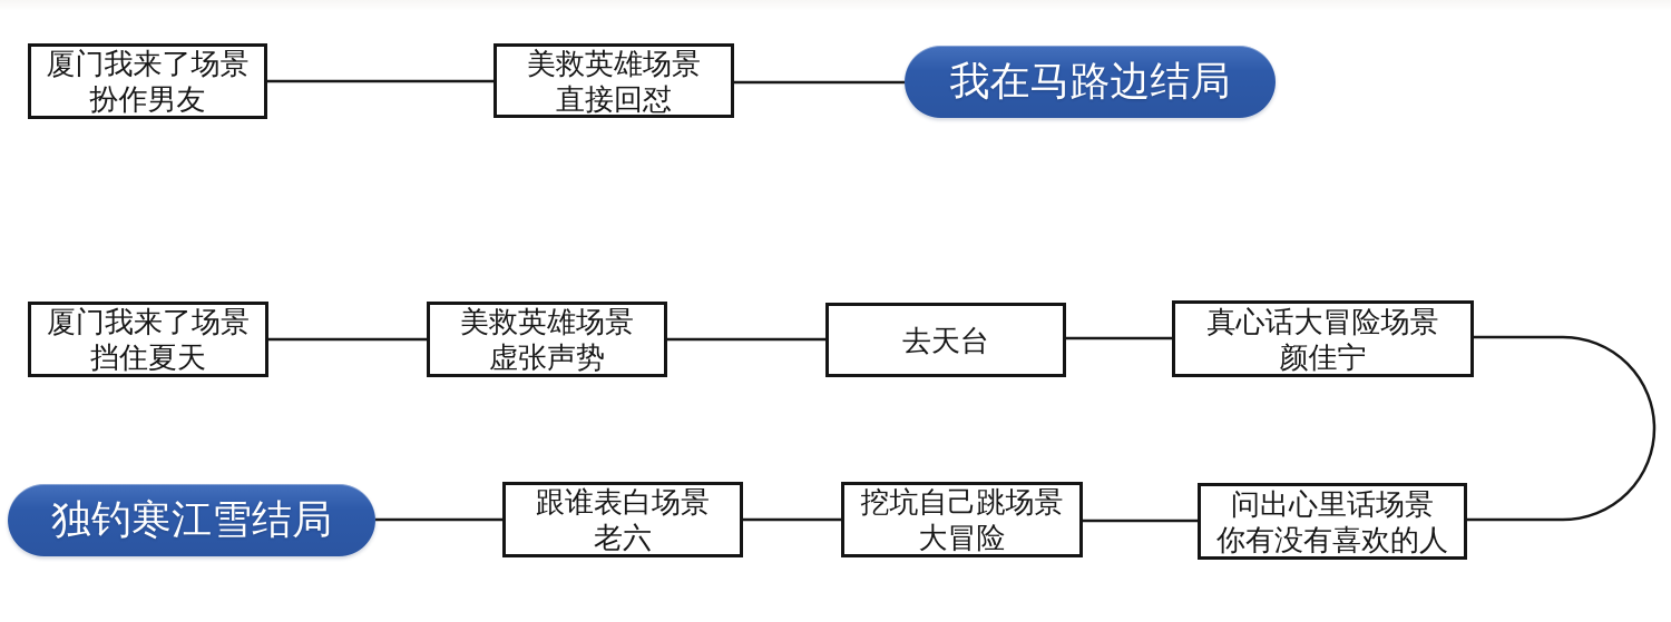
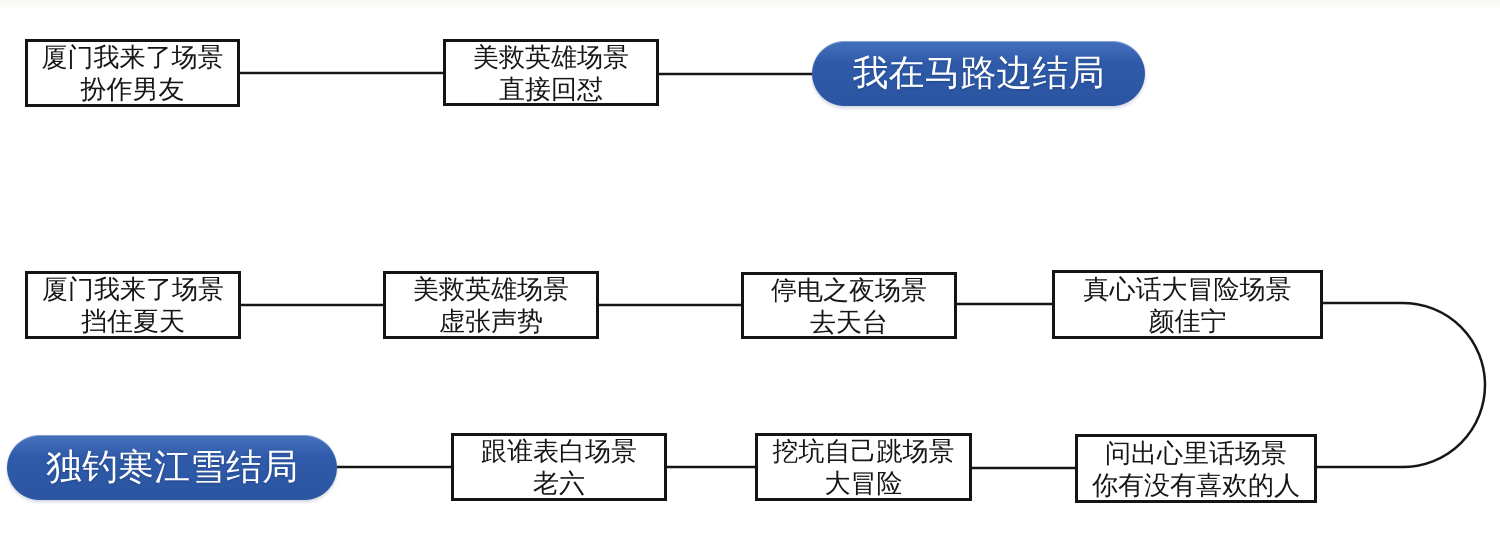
  厦门我来了场景
  扮作男友
  美救英雄场景
  直接回怼
  我在马路边结局
  厦门我来了场景
  挡住夏天
  美救英雄场景
  虚张声势
+ 停电之夜场景
  去天台
  真心话大冒险场景
  颜佳宁
  独钓寒江雪结局
  跟谁表白场景
  老六
  挖坑自己跳场景
  大冒险
  问出心里话场景
  你有没有喜欢的人
